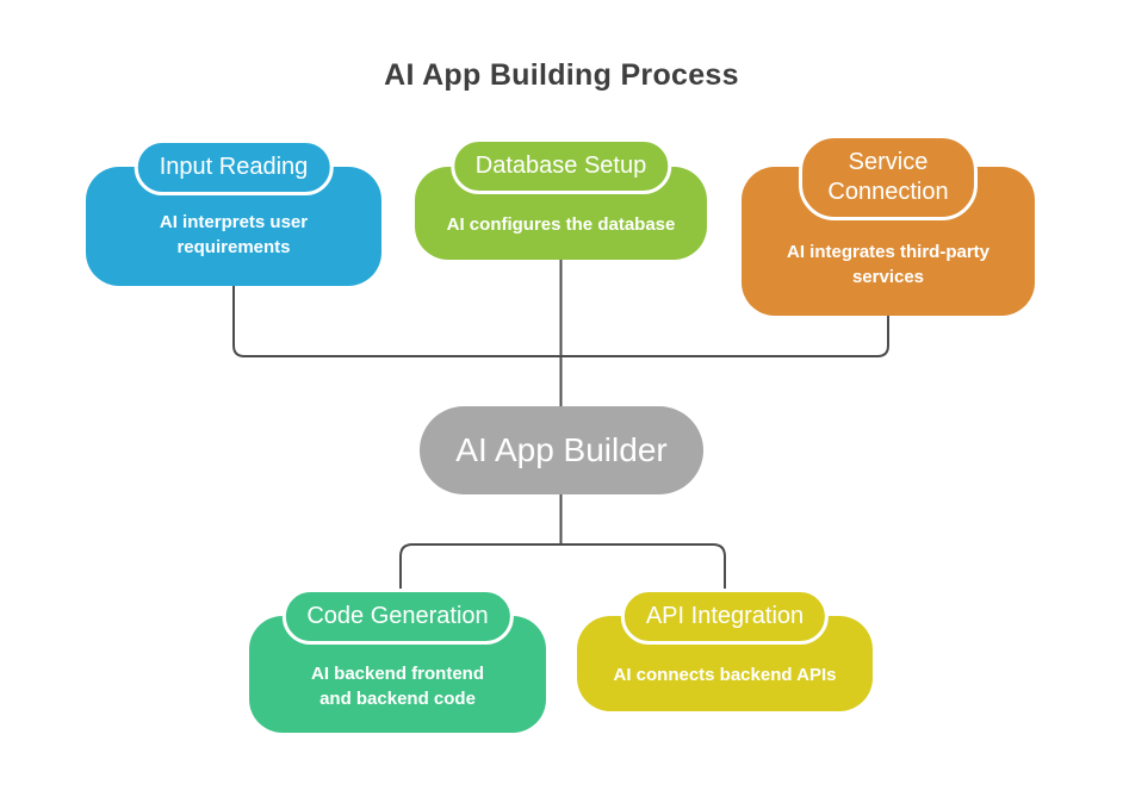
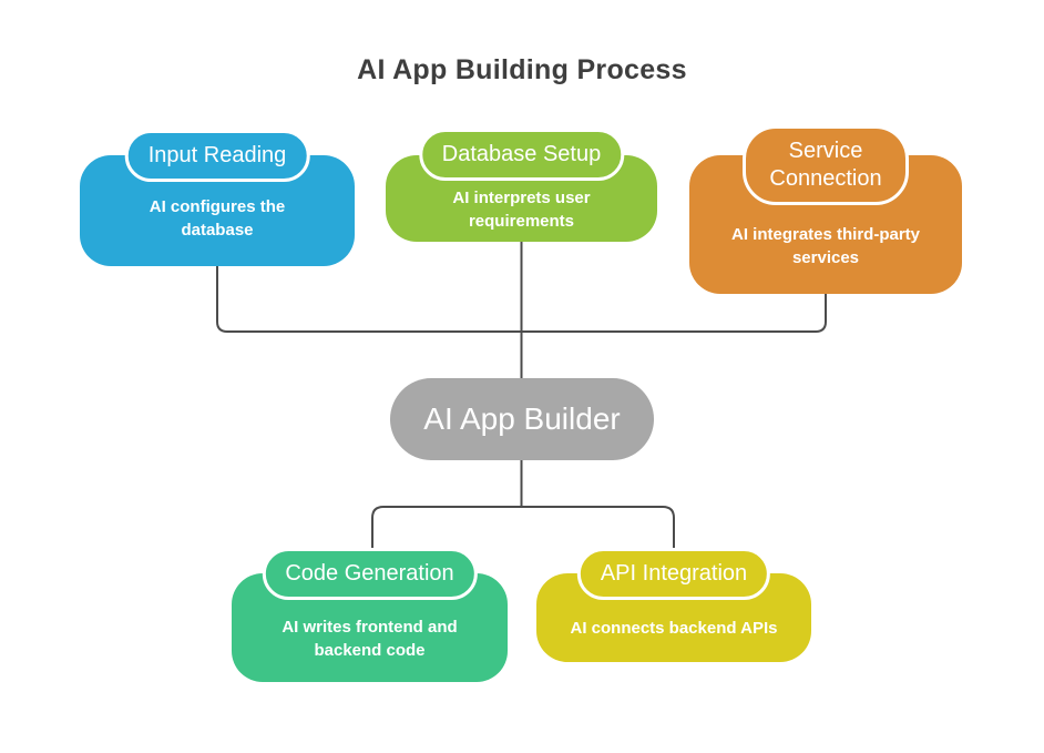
  AI App Building Process
  Input Reading
- AI interprets user requirements
+ AI configures the database
  Database Setup
- AI configures the database
+ AI interprets user requirements
  Service Connection
  AI integrates third-party services
  AI App Builder
  Code Generation
- AI backend frontend and backend code
+ AI writes frontend and backend code
  API Integration
  AI connects backend APIs
